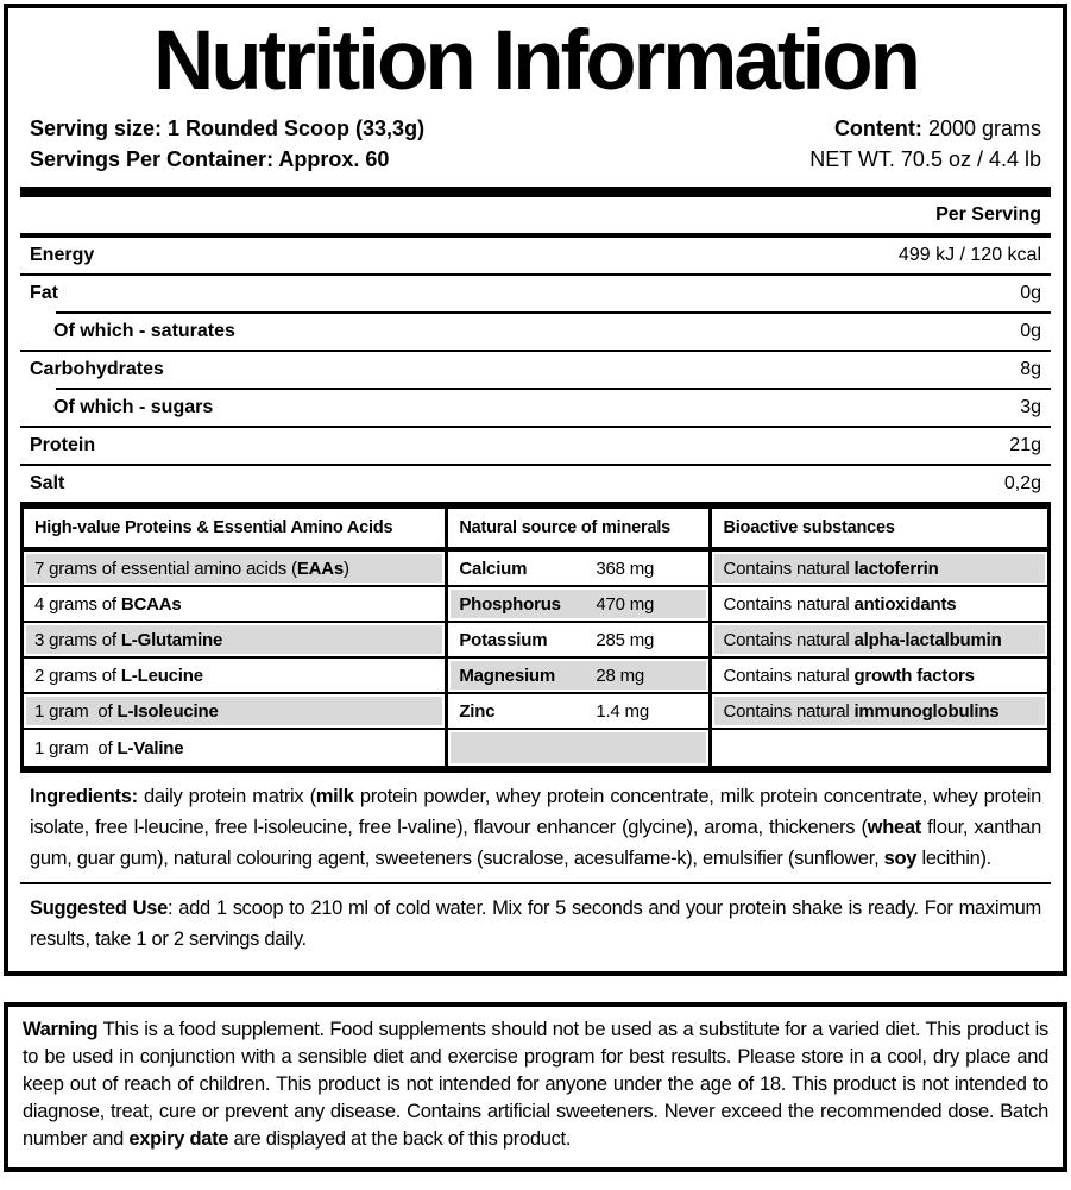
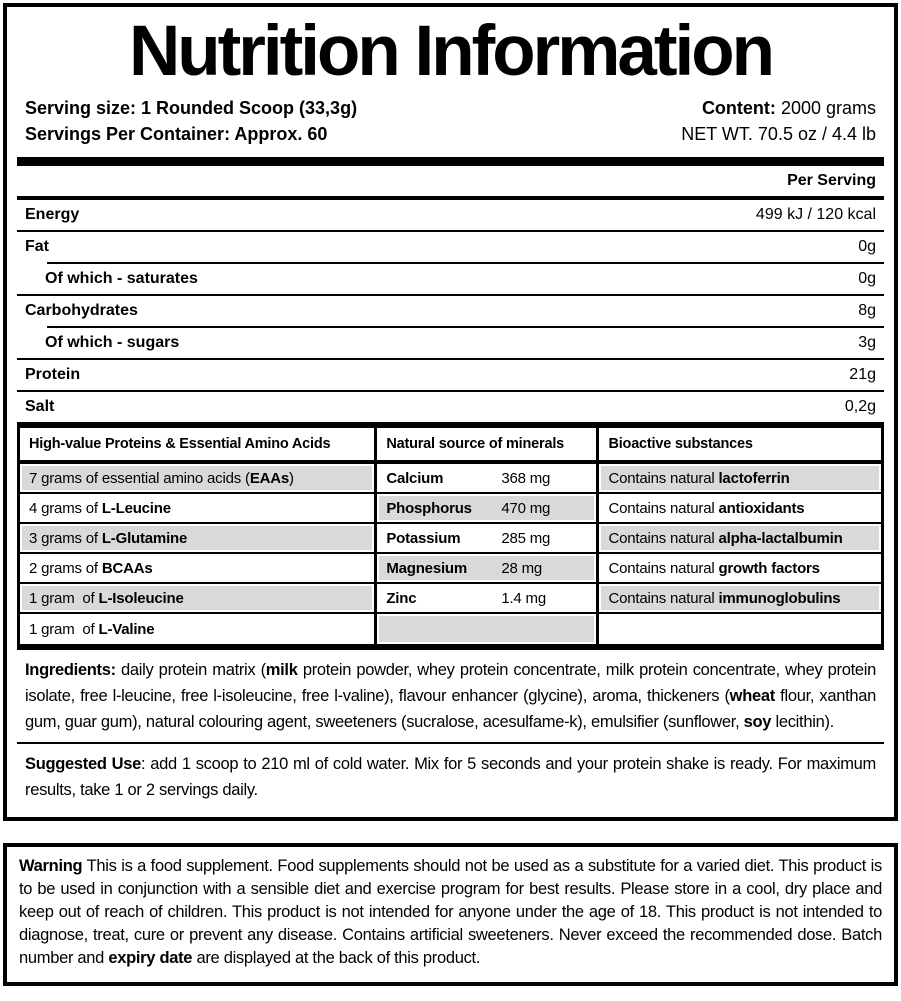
  Nutrition Information
  Serving size: 1 Rounded Scoop (33,3g)
  Servings Per Container: Approx. 60
  Content: 2000 grams
  NET WT. 70.5 oz / 4.4 lb
  Per Serving
  Energy
  499 kJ / 120 kcal
  Fat
  0g
  Of which - saturates
  0g
  Carbohydrates
  8g
  Of which - sugars
  3g
  Protein
  21g
  Salt
  0,2g
  High-value Proteins & Essential Amino Acids
  Natural source of minerals
  Bioactive substances
  7 grams of essential amino acids (
  EAAs
  )
  Calcium
  368 mg
  Contains natural
  lactoferrin
  4 grams of
- BCAAs
+ L-Leucine
  Phosphorus
  470 mg
  Contains natural
  antioxidants
  3 grams of
  L-Glutamine
  Potassium
  285 mg
  Contains natural
  alpha-lactalbumin
  2 grams of
- L-Leucine
+ BCAAs
  Magnesium
  28 mg
  Contains natural
  growth factors
  1 gram of
  L-Isoleucine
  Zinc
  1.4 mg
  Contains natural
  immunoglobulins
  1 gram of
  L-Valine
  Ingredients: daily protein matrix (milk protein powder, whey protein concentrate, milk protein concentrate, whey protein isolate, free l-leucine, free l-isoleucine, free l-valine), flavour enhancer (glycine), aroma, thickeners (wheat flour, xanthan gum, guar gum), natural colouring agent, sweeteners (sucralose, acesulfame-k), emulsifier (sunflower, soy lecithin).
  Suggested Use: add 1 scoop to 210 ml of cold water. Mix for 5 seconds and your protein shake is ready. For maximum results, take 1 or 2 servings daily.
  Warning This is a food supplement. Food supplements should not be used as a substitute for a varied diet. This product is to be used in conjunction with a sensible diet and exercise program for best results. Please store in a cool, dry place and keep out of reach of children. This product is not intended for anyone under the age of 18. This product is not intended to diagnose, treat, cure or prevent any disease. Contains artificial sweeteners. Never exceed the recommended dose. Batch number and expiry date are displayed at the back of this product.
